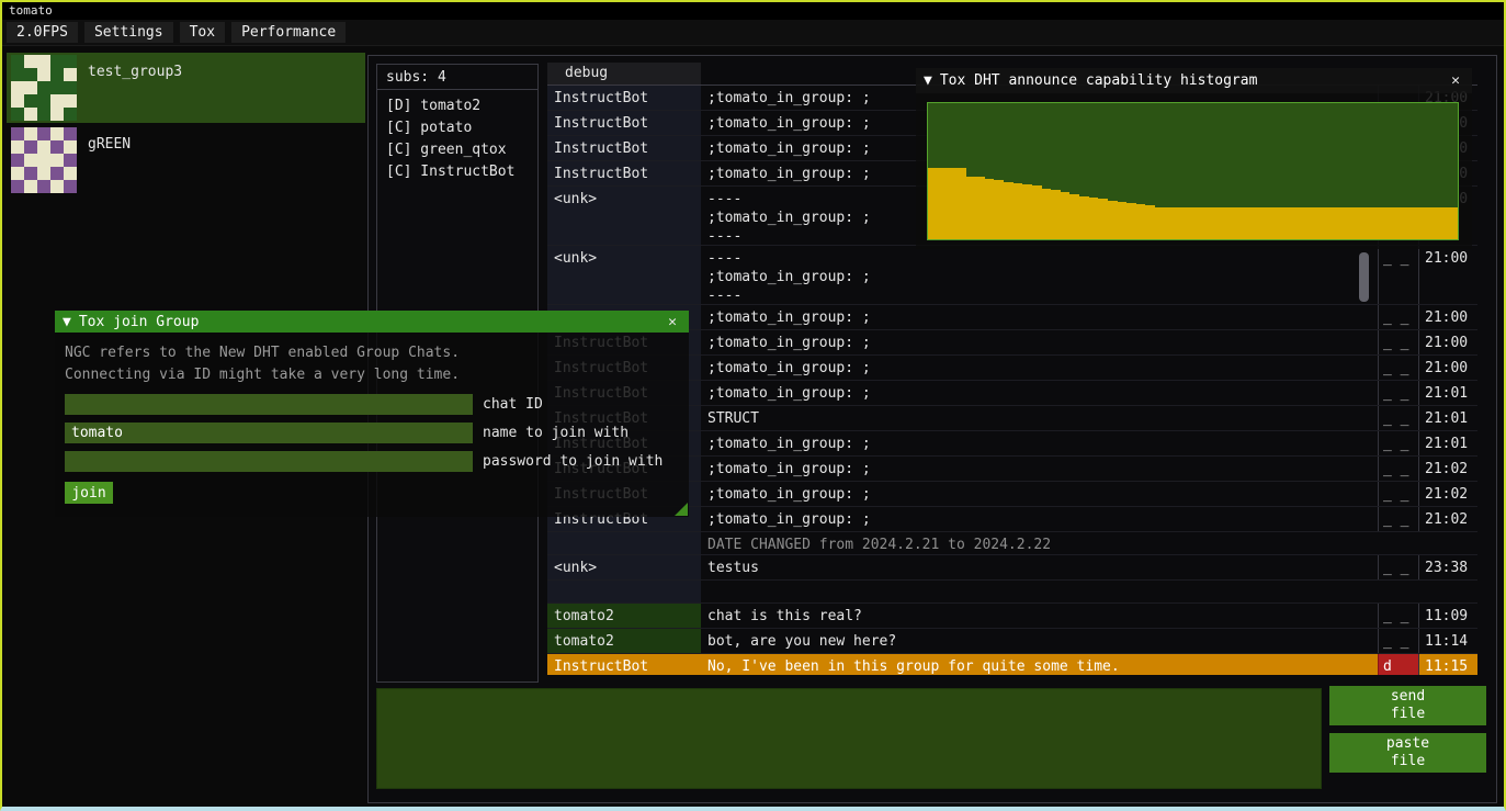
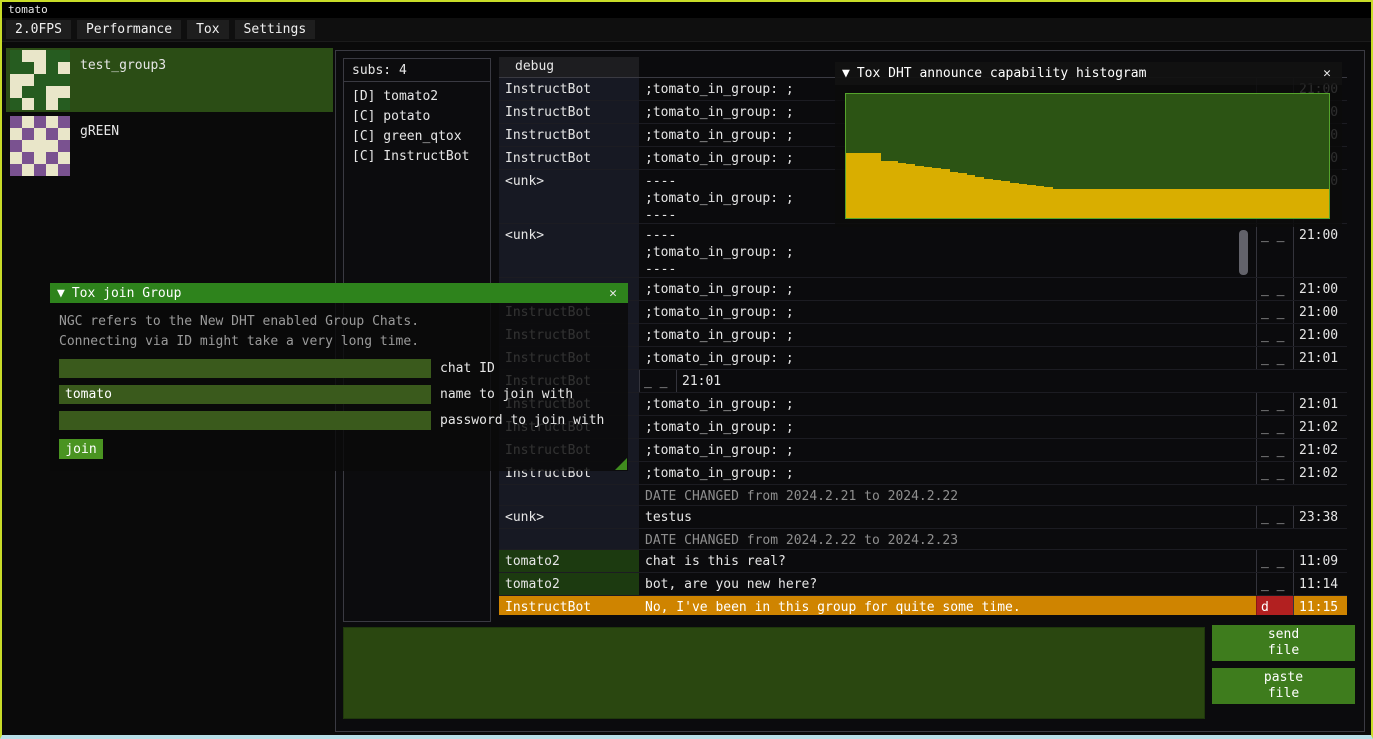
  tomato
  2.0FPS
- Settings
+ Performance
  Tox
- Performance
+ Settings
  test_group3
  gREEN
  subs: 4
  [D] tomato2
  [C] potato
  [C] green_qtox
  [C] InstructBot
  debug
  InstructBot
  ;tomato_in_group: ;
  _ _
  21:00
  InstructBot
  ;tomato_in_group: ;
  InstructBot
  ;tomato_in_group: ;
  InstructBot
  ;tomato_in_group: ;
  <unk>
  ----
  ;tomato_in_group: ;
  ----
  <unk>
  ----
  ;tomato_in_group: ;
  ----
  _ _
  21:00
  ;tomato_in_group: ;
  _ _
  21:00
  InstructBot
  ;tomato_in_group: ;
  _ _
  21:00
  InstructBot
  ;tomato_in_group: ;
  _ _
  21:00
  InstructBot
  ;tomato_in_group: ;
  _ _
  21:01
  InstructBot
- STRUCT
  _ _
  21:01
  InstructBot
  ;tomato_in_group: ;
  _ _
  21:01
  InstructBot
  ;tomato_in_group: ;
  _ _
  21:02
  InstructBot
  ;tomato_in_group: ;
  _ _
  21:02
  InstructBot
  ;tomato_in_group: ;
  _ _
  21:02
  DATE CHANGED from 2024.2.21 to 2024.2.22
  <unk>
  testus
  _ _
  23:38
+ DATE CHANGED from 2024.2.22 to 2024.2.23
  tomato2
  chat is this real?
  _ _
  11:09
  tomato2
  bot, are you new here?
  _ _
  11:14
  InstructBot
  No, I've been in this group for quite some time.
  d
  11:15
  send
  file
  paste
  file
  ▼
  Tox DHT announce capability histogram
  ✕
  ▼
  Tox join Group
  ✕
  NGC refers to the New DHT enabled Group Chats.
  Connecting via ID might take a very long time.
  chat ID
  tomato
  name to join with
  password to join with
  join
